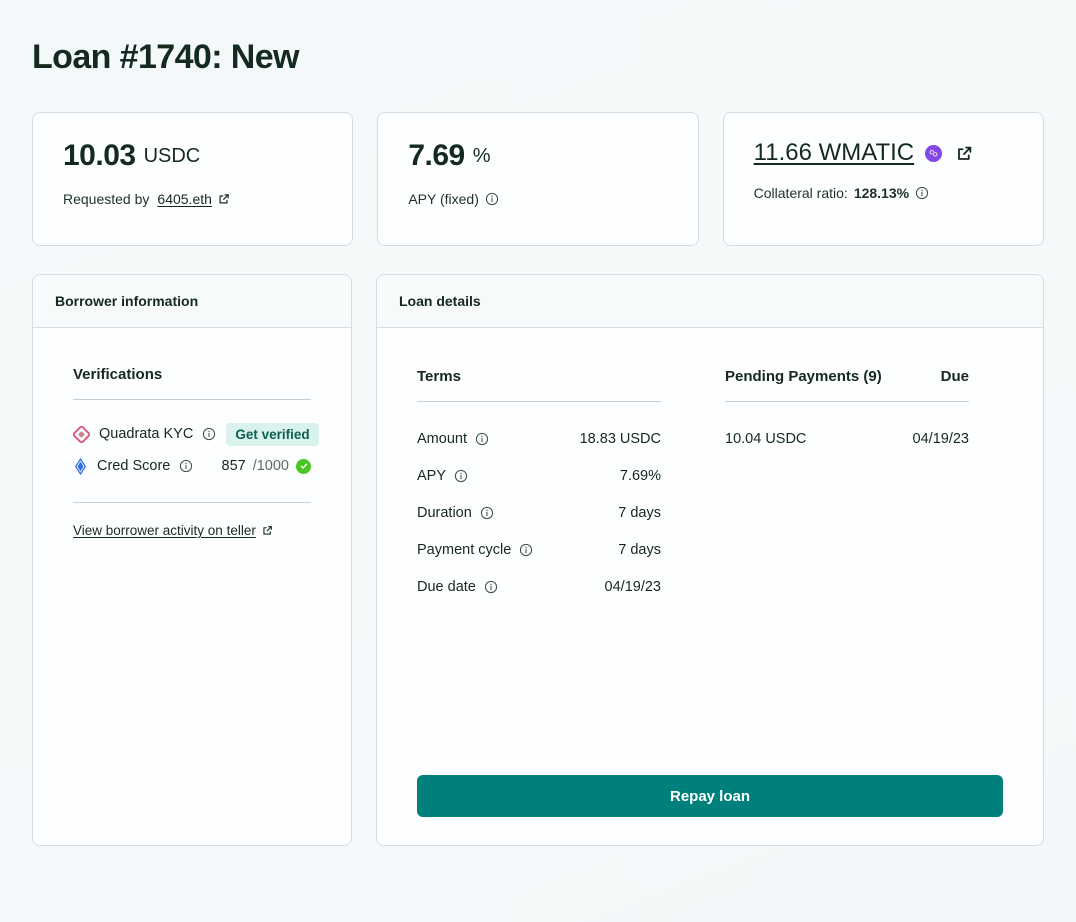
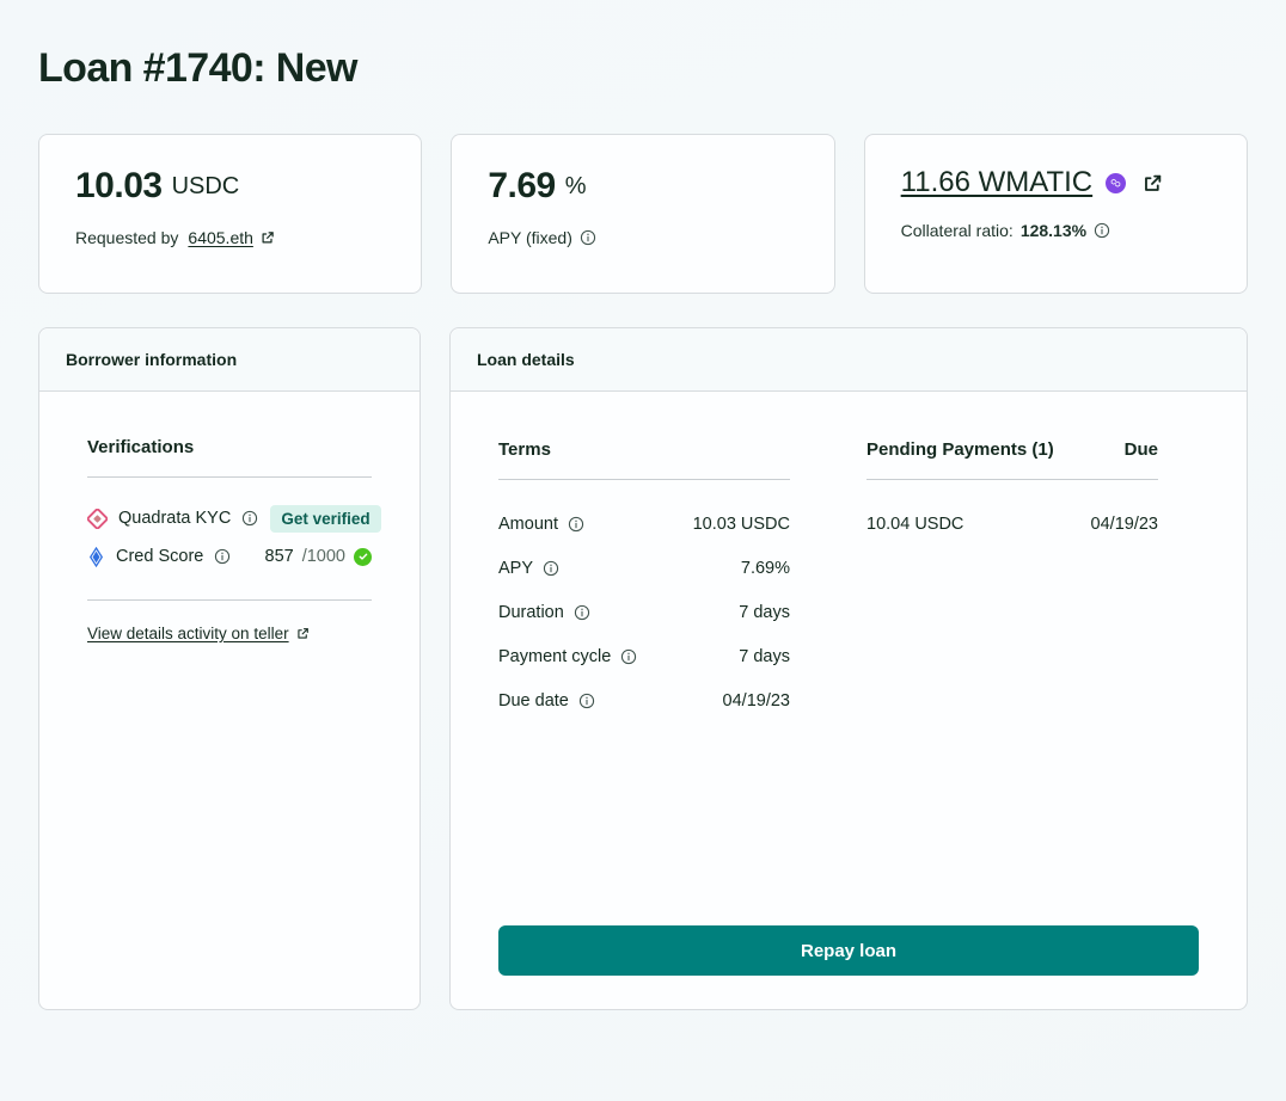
  Loan #1740: New
  10.03
  USDC
  Requested by
  6405.eth
  7.69
  %
  APY (fixed)
  11.66 WMATIC
  Collateral ratio:
  128.13%
  Borrower information
  Verifications
  Quadrata KYC
  Get verified
  Cred Score
  857
  /1000
- View borrower activity on teller
+ View details activity on teller
  Loan details
  Terms
  Amount
- 18.83 USDC
+ 10.03 USDC
  APY
  7.69%
  Duration
  7 days
  Payment cycle
  7 days
  Due date
  04/19/23
- Pending Payments (9)
+ Pending Payments (1)
  Due
  10.04 USDC
  04/19/23
  Repay loan
